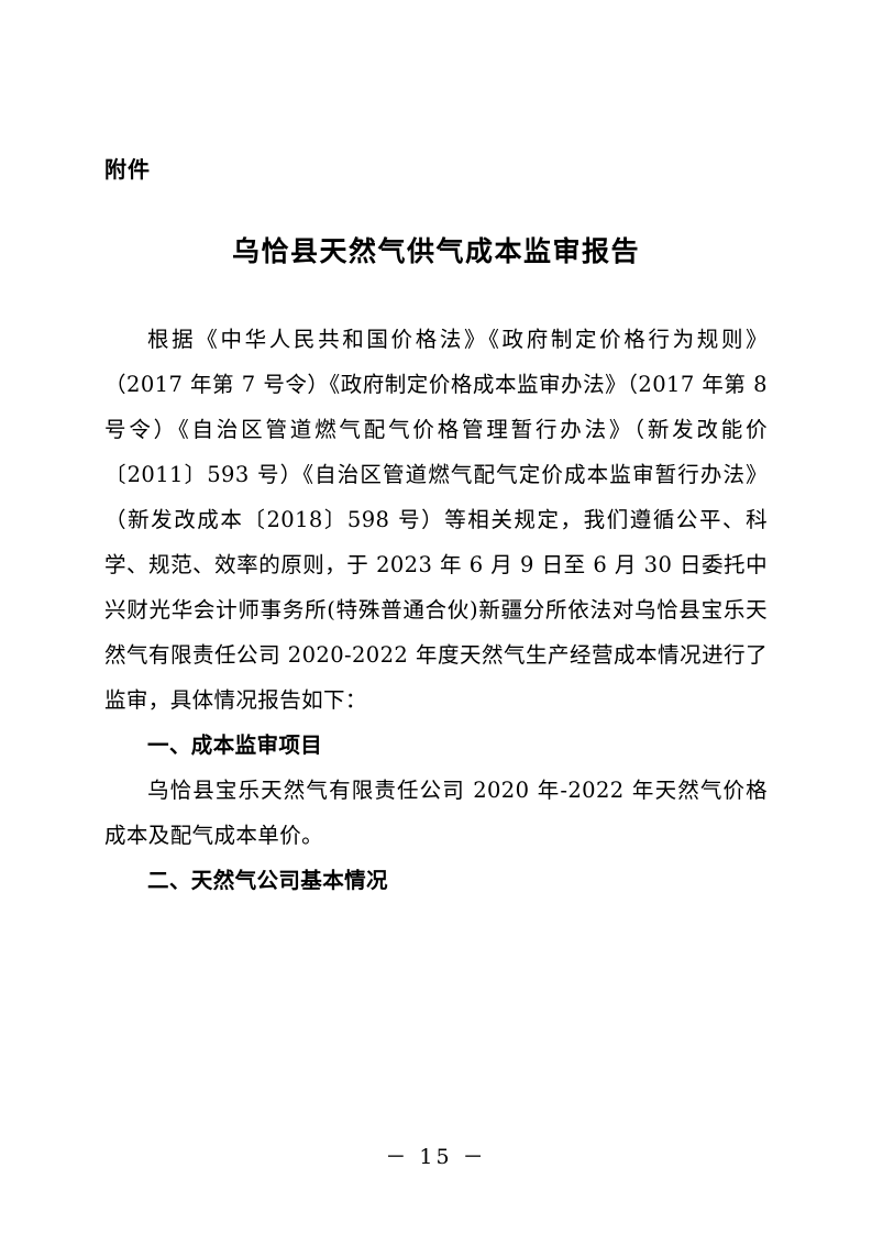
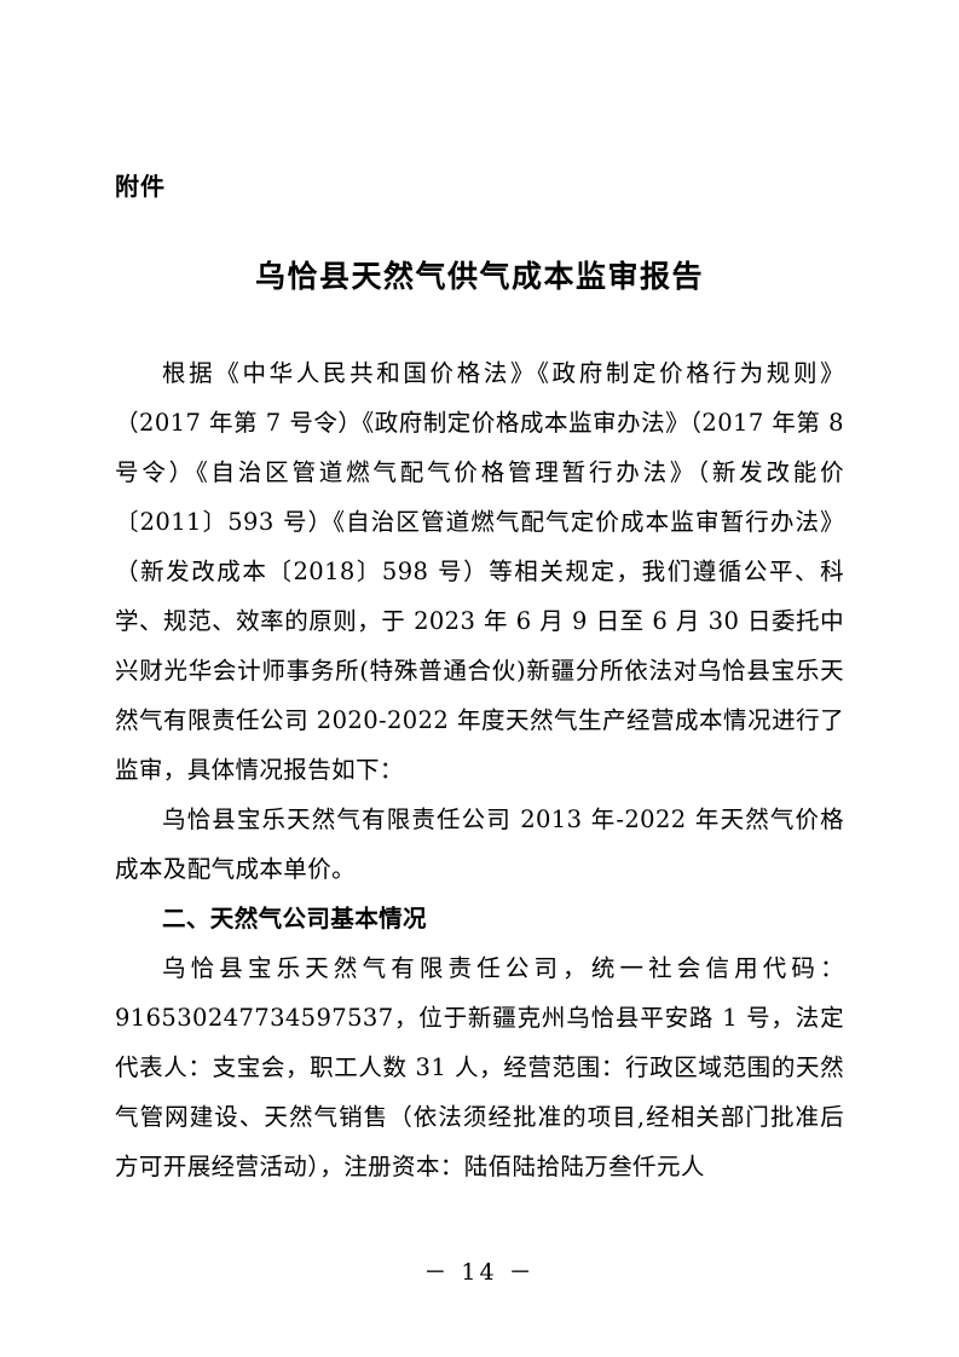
  附件
  乌恰县天然气供气成本监审报告
  根据《中华人民共和国价格法》《政府制定价格行为规则》（2017 年第 7 号令）《政府制定价格成本监审办法》（2017 年第 8 号令）《自治区管道燃气配气价格管理暂行办法》（新发改能价〔2011〕593 号）《自治区管道燃气配气定价成本监审暂行办法》（新发改成本〔2018〕598 号）等相关规定，我们遵循公平、科学、规范、效率的原则，于 2023 年 6 月 9 日至 6 月 30 日委托中兴财光华会计师事务所(特殊普通合伙)新疆分所依法对乌恰县宝乐天然气有限责任公司 2020-2022 年度天然气生产经营成本情况进行了监审，具体情况报告如下：
- 一、成本监审项目
- 乌恰县宝乐天然气有限责任公司 2020 年-2022 年天然气价格成本及配气成本单价。
+ 乌恰县宝乐天然气有限责任公司 2013 年-2022 年天然气价格成本及配气成本单价。
  二、天然气公司基本情况
+ 乌恰县宝乐天然气有限责任公司，统一社会信用代码：916530247734597537，位于新疆克州乌恰县平安路 1 号，法定代表人：支宝会，职工人数 31 人，经营范围：行政区域范围的天然气管网建设、天然气销售（依法须经批准的项目,经相关部门批准后方可开展经营活动），注册资本：陆佰陆拾陆万叁仟元人
- － 15 －
+ － 14 －
